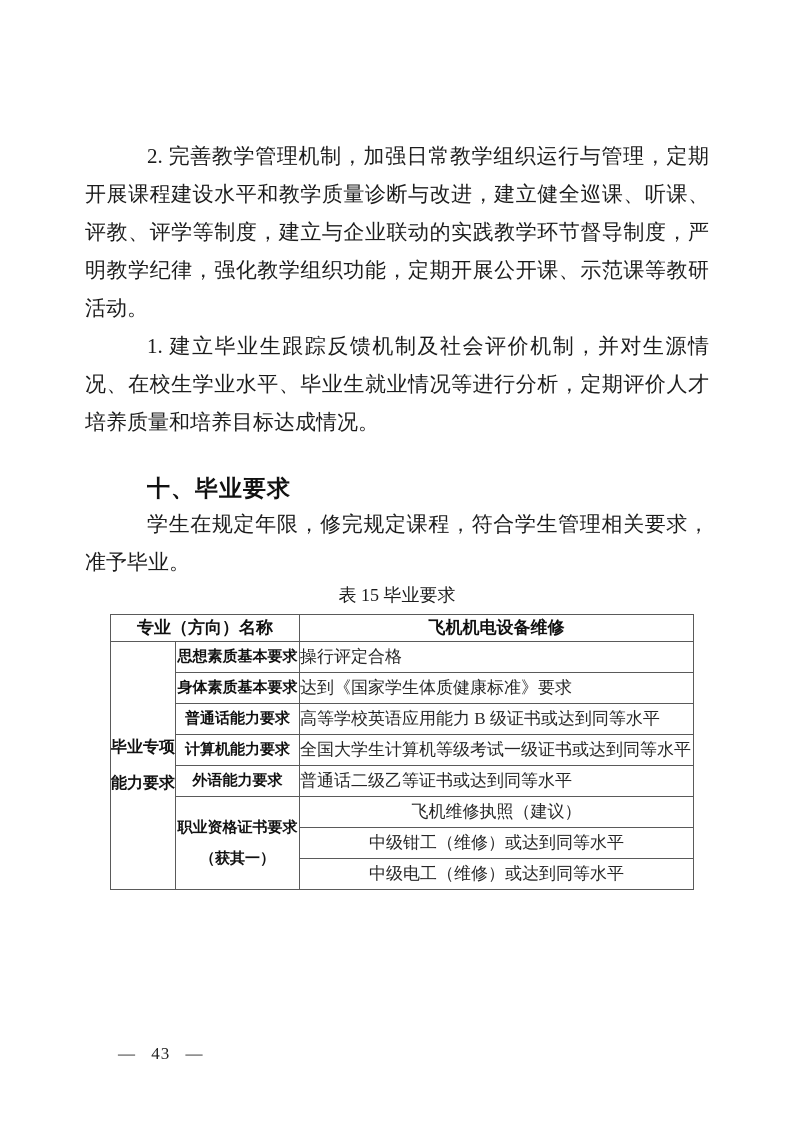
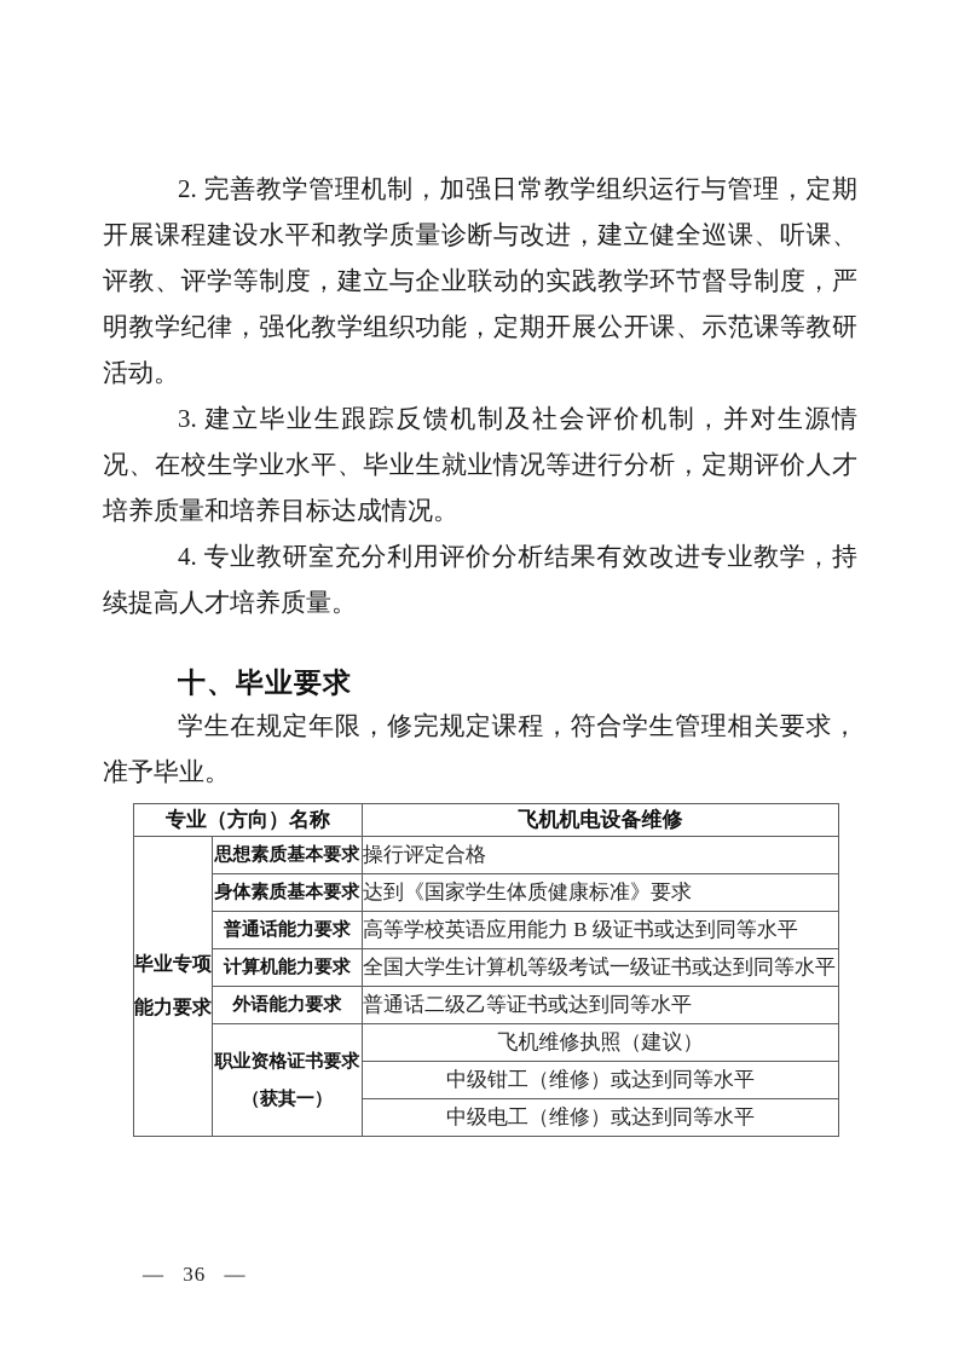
  2. 完善教学管理机制，加强日常教学组织运行与管理，定期开展课程建设水平和教学质量诊断与改进，建立健全巡课、听课、评教、评学等制度，建立与企业联动的实践教学环节督导制度，严明教学纪律，强化教学组织功能，定期开展公开课、示范课等教研活动。
- 1. 建立毕业生跟踪反馈机制及社会评价机制，并对生源情况、在校生学业水平、毕业生就业情况等进行分析，定期评价人才培养质量和培养目标达成情况。
+ 3. 建立毕业生跟踪反馈机制及社会评价机制，并对生源情况、在校生学业水平、毕业生就业情况等进行分析，定期评价人才培养质量和培养目标达成情况。
+ 4. 专业教研室充分利用评价分析结果有效改进专业教学，持续提高人才培养质量。
  十、毕业要求
  学生在规定年限，修完规定课程，符合学生管理相关要求，准予毕业。
- 表 15 毕业要求
  专业（方向）名称	飞机机电设备维修
  毕业专项 能力要求	思想素质基本要求	操行评定合格
  身体素质基本要求	达到《国家学生体质健康标准》要求
  普通话能力要求	高等学校英语应用能力 B 级证书或达到同等水平
  计算机能力要求	全国大学生计算机等级考试一级证书或达到同等水平
  外语能力要求	普通话二级乙等证书或达到同等水平
  职业资格证书要求 （获其一）	飞机维修执照（建议）
  中级钳工（维修）或达到同等水平
  中级电工（维修）或达到同等水平
- — 43 —
+ — 36 —
